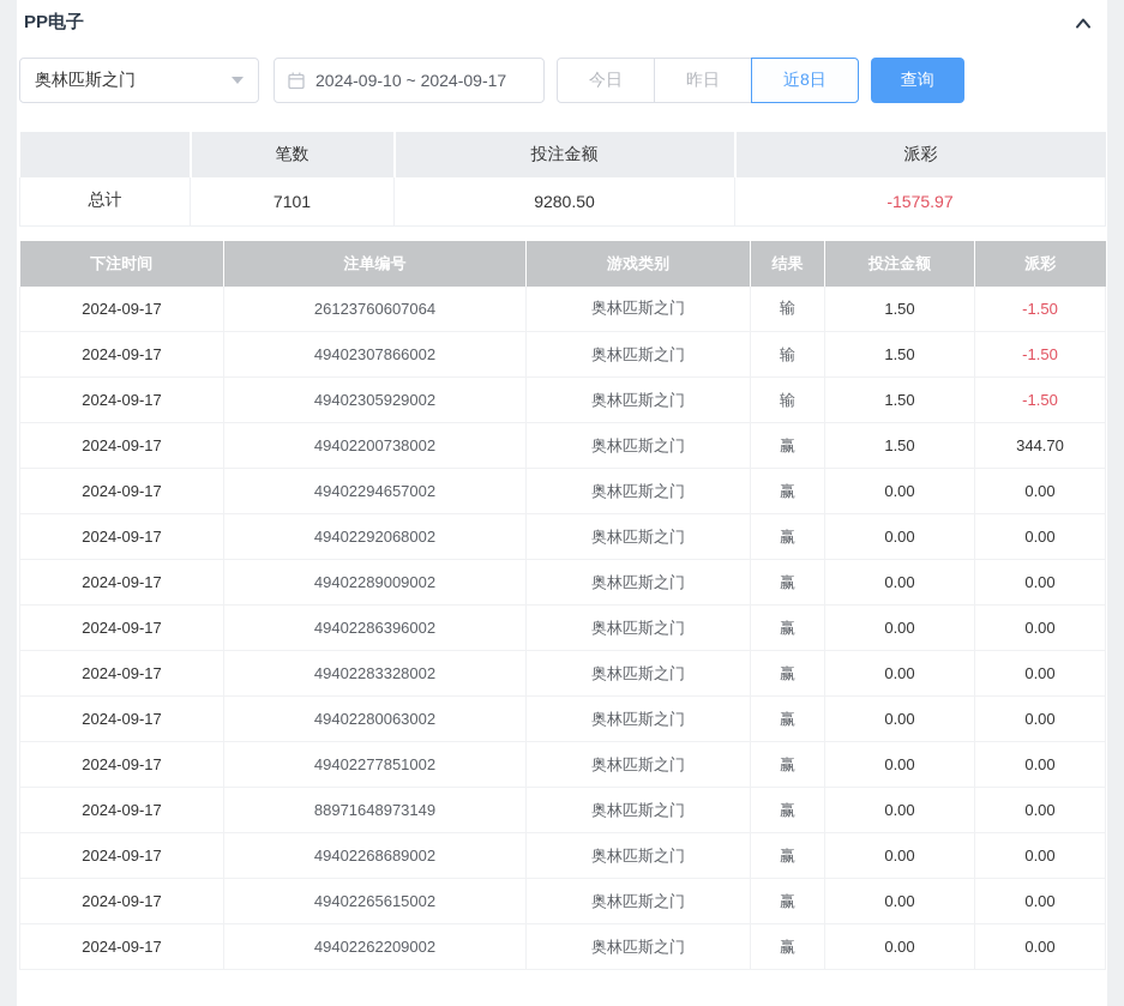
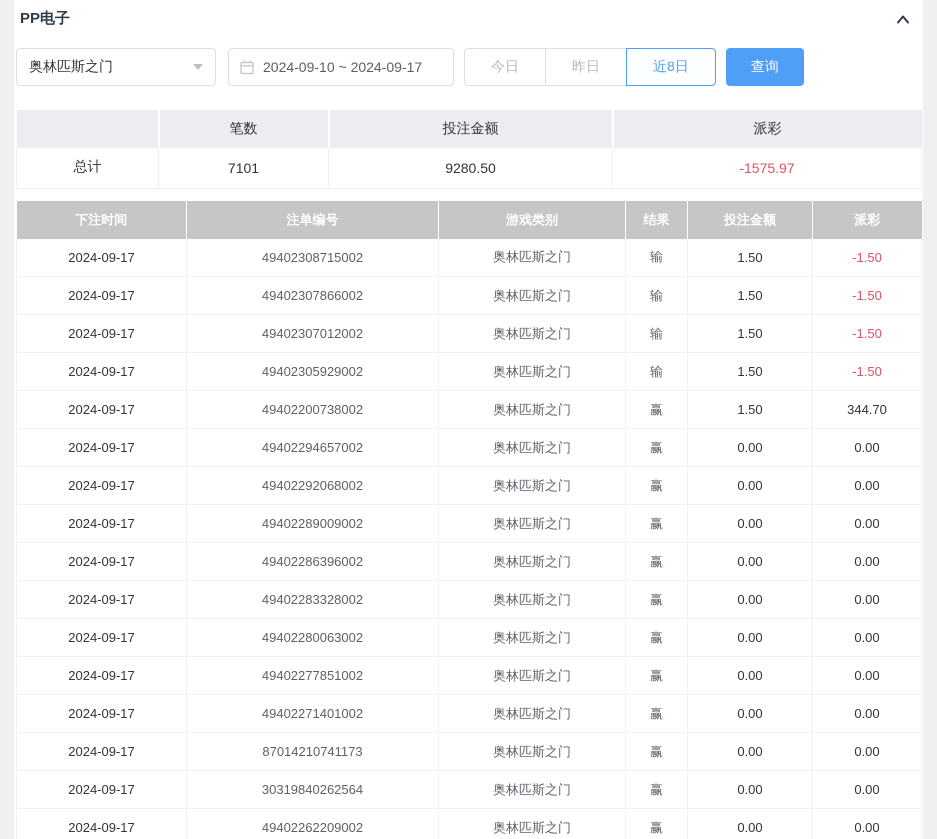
  PP电子
  奥林匹斯之门
  2024-09-10 ~ 2024-09-17
  今日
  昨日
  近8日
  查询
  	笔数	投注金额	派彩
  总计	7101	9280.50	-1575.97
  下注时间	注单编号	游戏类别	结果	投注金额	派彩
- 2024-09-17	26123760607064	奥林匹斯之门	输	1.50	-1.50
+ 2024-09-17	49402308715002	奥林匹斯之门	输	1.50	-1.50
  2024-09-17	49402307866002	奥林匹斯之门	输	1.50	-1.50
+ 2024-09-17	49402307012002	奥林匹斯之门	输	1.50	-1.50
  2024-09-17	49402305929002	奥林匹斯之门	输	1.50	-1.50
  2024-09-17	49402200738002	奥林匹斯之门	赢	1.50	344.70
  2024-09-17	49402294657002	奥林匹斯之门	赢	0.00	0.00
  2024-09-17	49402292068002	奥林匹斯之门	赢	0.00	0.00
  2024-09-17	49402289009002	奥林匹斯之门	赢	0.00	0.00
  2024-09-17	49402286396002	奥林匹斯之门	赢	0.00	0.00
  2024-09-17	49402283328002	奥林匹斯之门	赢	0.00	0.00
  2024-09-17	49402280063002	奥林匹斯之门	赢	0.00	0.00
  2024-09-17	49402277851002	奥林匹斯之门	赢	0.00	0.00
- 2024-09-17	88971648973149	奥林匹斯之门	赢	0.00	0.00
+ 2024-09-17	49402271401002	奥林匹斯之门	赢	0.00	0.00
- 2024-09-17	49402268689002	奥林匹斯之门	赢	0.00	0.00
+ 2024-09-17	87014210741173	奥林匹斯之门	赢	0.00	0.00
- 2024-09-17	49402265615002	奥林匹斯之门	赢	0.00	0.00
+ 2024-09-17	30319840262564	奥林匹斯之门	赢	0.00	0.00
  2024-09-17	49402262209002	奥林匹斯之门	赢	0.00	0.00
